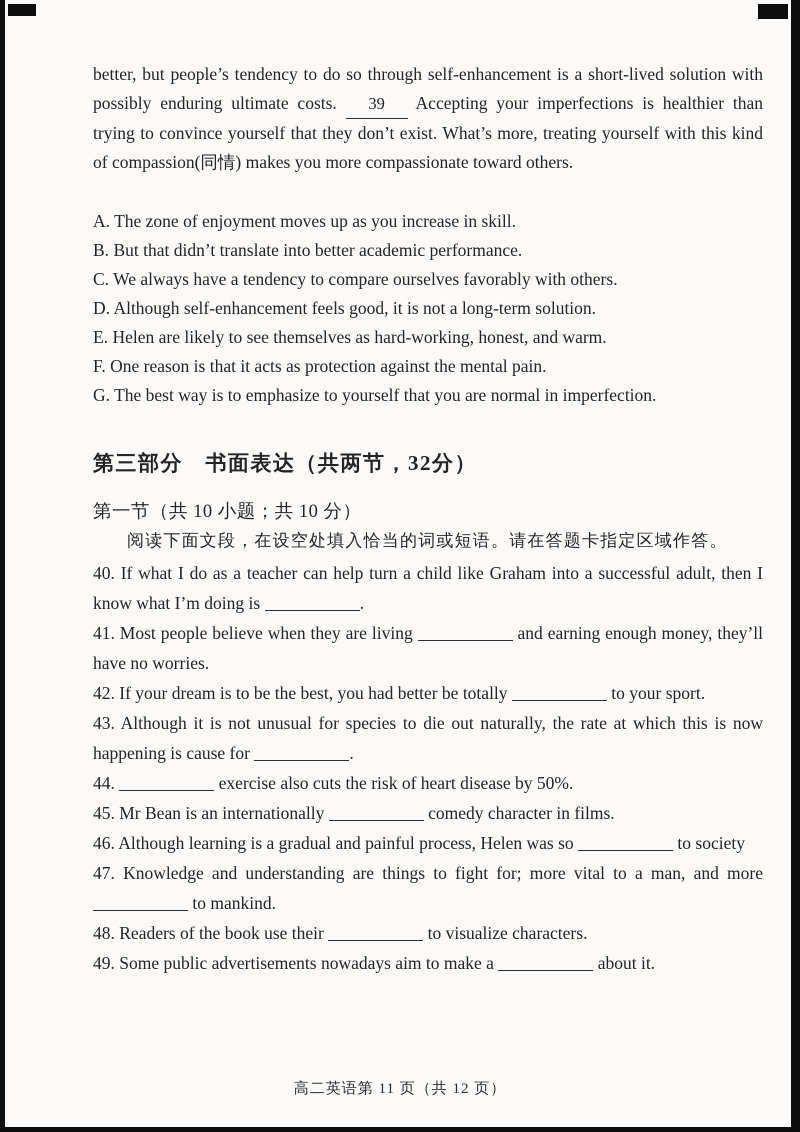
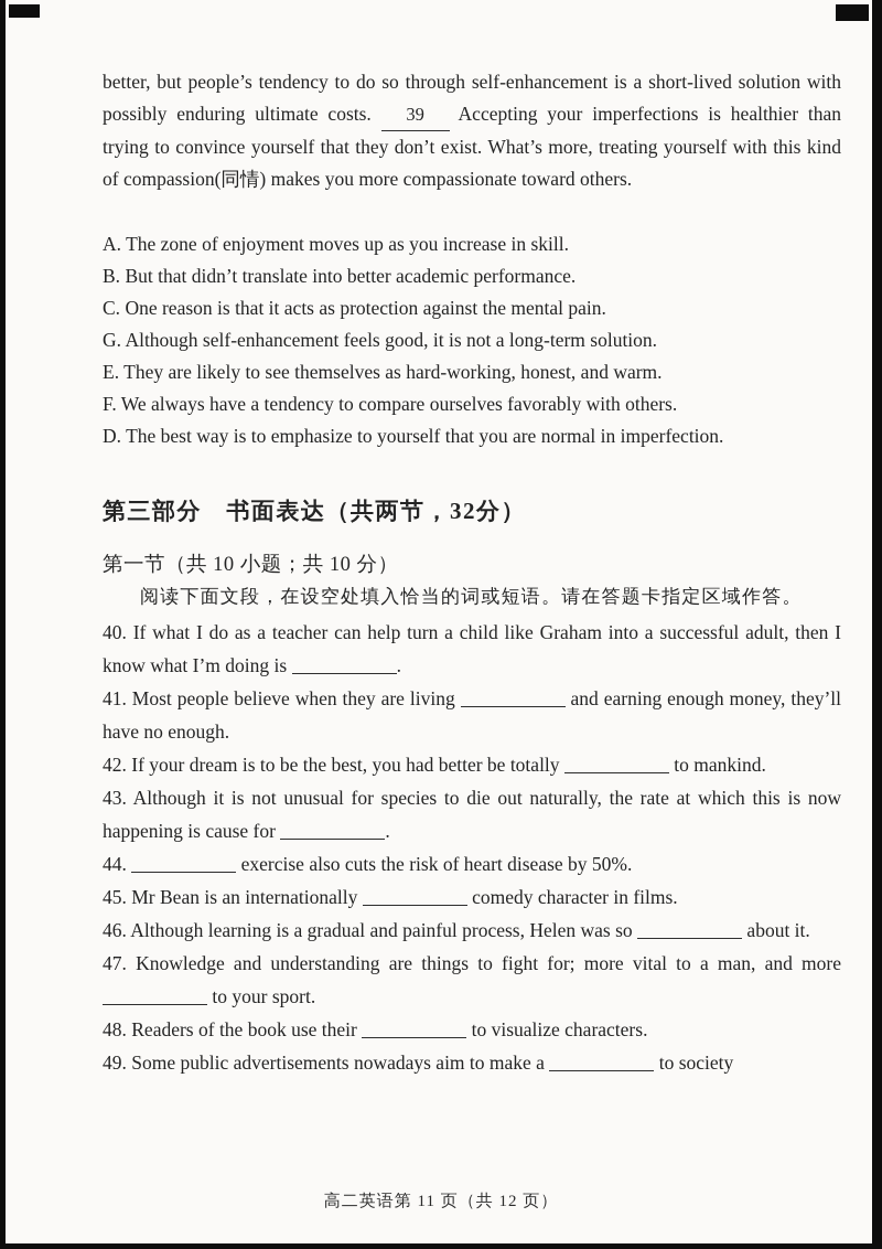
  better, but people’s tendency to do so through self-enhancement is a short-lived solution with possibly enduring ultimate costs. 39 Accepting your imperfections is healthier than trying to convince yourself that they don’t exist. What’s more, treating yourself with this kind of compassion(同情) makes you more compassionate toward others.
  A. The zone of enjoyment moves up as you increase in skill.
  B. But that didn’t translate into better academic performance.
- C. We always have a tendency to compare ourselves favorably with others.
+ C. One reason is that it acts as protection against the mental pain.
- D. Although self-enhancement feels good, it is not a long-term solution.
+ G. Although self-enhancement feels good, it is not a long-term solution.
- E. Helen are likely to see themselves as hard-working, honest, and warm.
+ E. They are likely to see themselves as hard-working, honest, and warm.
- F. One reason is that it acts as protection against the mental pain.
+ F. We always have a tendency to compare ourselves favorably with others.
- G. The best way is to emphasize to yourself that you are normal in imperfection.
+ D. The best way is to emphasize to yourself that you are normal in imperfection.
  第三部分 书面表达（共两节，32分）
  第一节（共 10 小题；共 10 分）
  阅读下面文段，在设空处填入恰当的词或短语。请在答题卡指定区域作答。
  40. If what I do as a teacher can help turn a child like Graham into a successful adult, then I know what I’m doing is .
- 41. Most people believe when they are living and earning enough money, they’ll have no worries.
+ 41. Most people believe when they are living and earning enough money, they’ll have no enough.
- 42. If your dream is to be the best, you had better be totally to your sport.
+ 42. If your dream is to be the best, you had better be totally to mankind.
  43. Although it is not unusual for species to die out naturally, the rate at which this is now happening is cause for .
  44. exercise also cuts the risk of heart disease by 50%.
  45. Mr Bean is an internationally comedy character in films.
- 46. Although learning is a gradual and painful process, Helen was so to society
+ 46. Although learning is a gradual and painful process, Helen was so about it.
- 47. Knowledge and understanding are things to fight for; more vital to a man, and more to mankind.
+ 47. Knowledge and understanding are things to fight for; more vital to a man, and more to your sport.
  48. Readers of the book use their to visualize characters.
- 49. Some public advertisements nowadays aim to make a about it.
+ 49. Some public advertisements nowadays aim to make a to society
  高二英语第 11 页（共 12 页）
